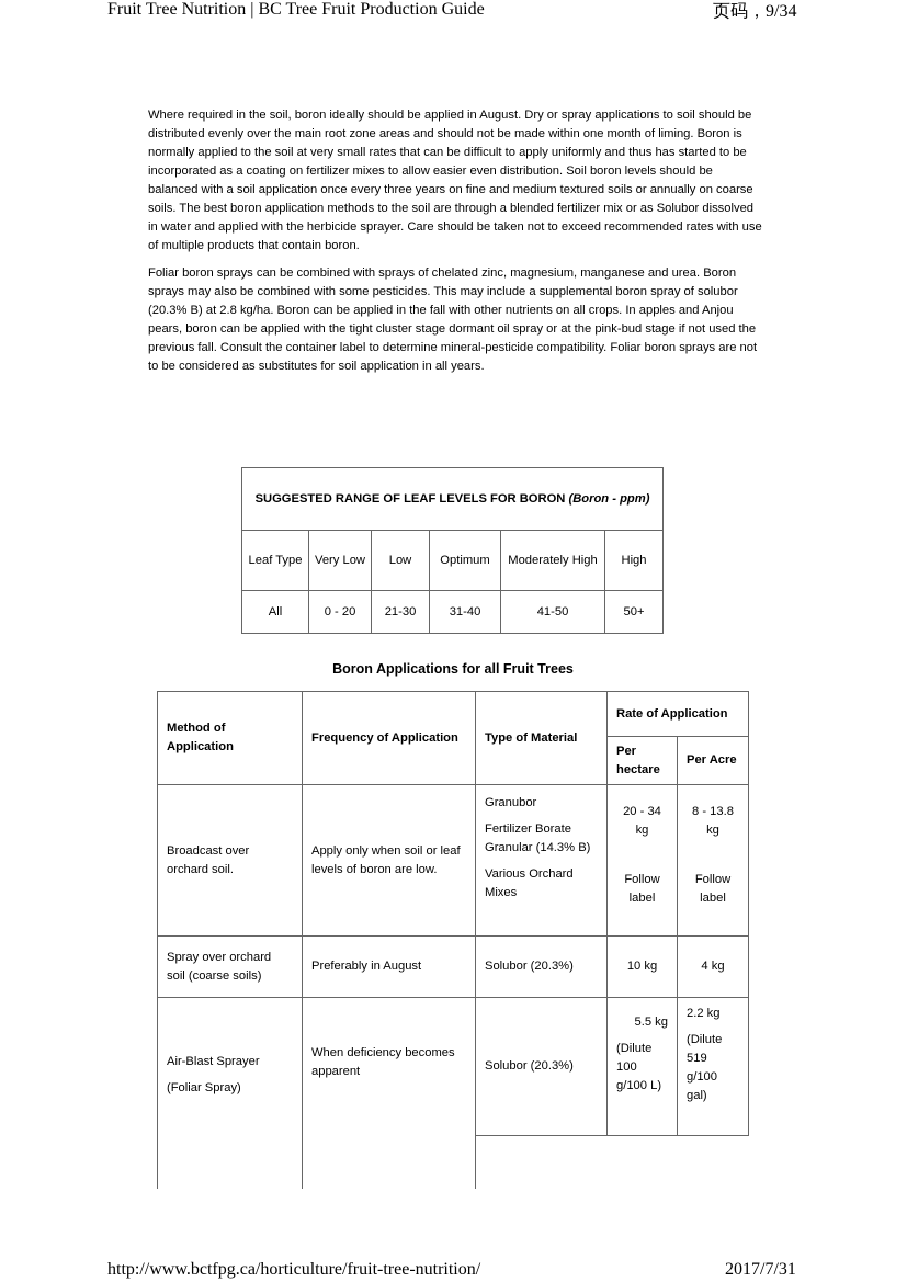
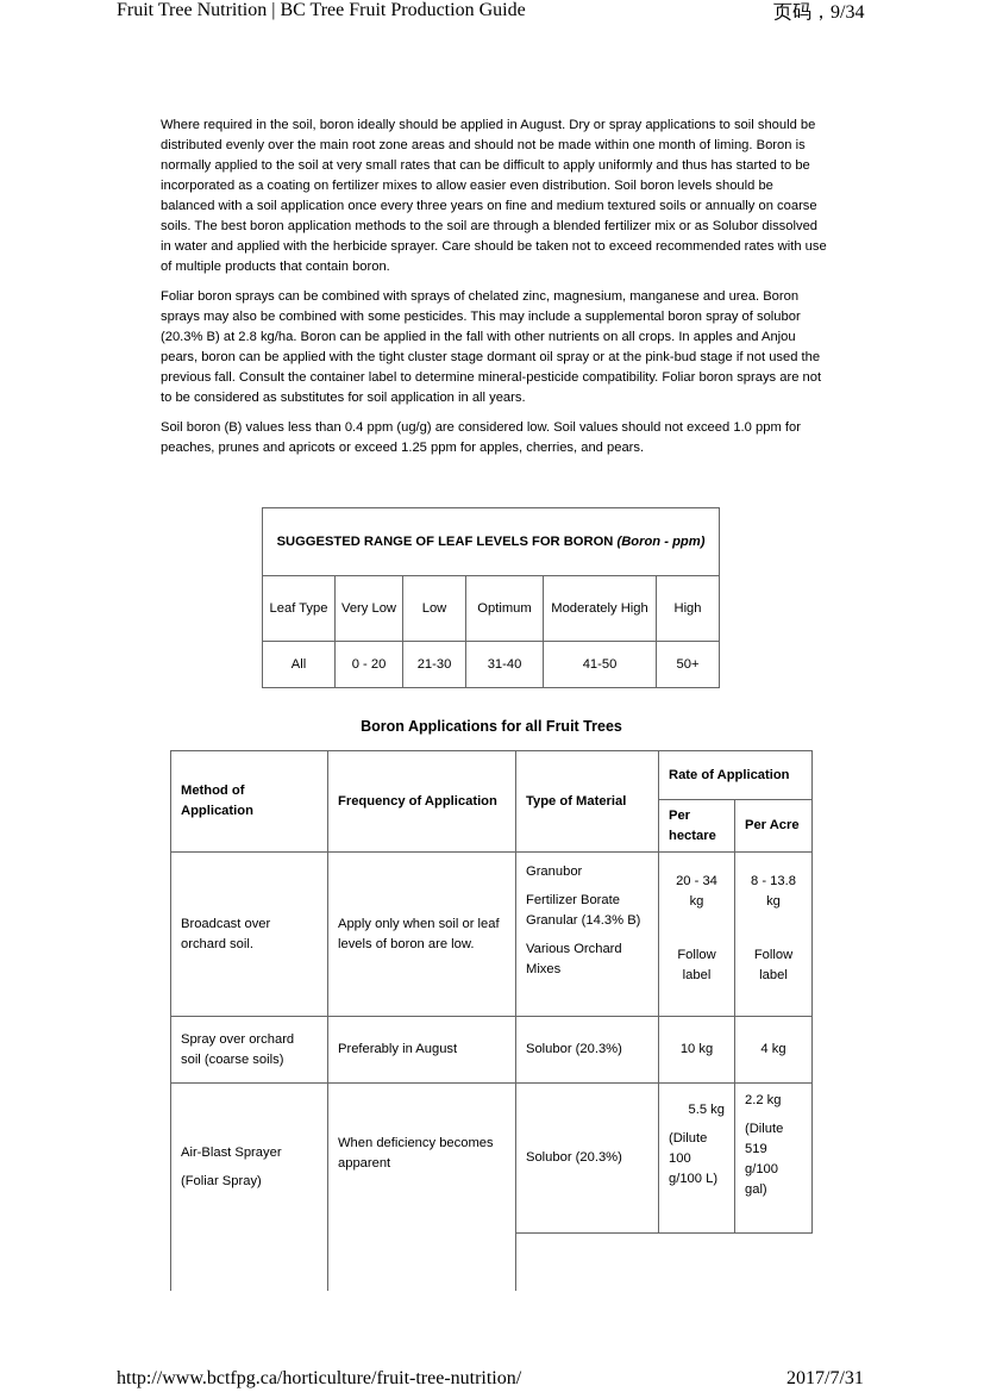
  Fruit Tree Nutrition | BC Tree Fruit Production Guide
  页码，9/34
  Where required in the soil, boron ideally should be applied in August. Dry or spray applications to soil should be distributed evenly over the main root zone areas and should not be made within one month of liming. Boron is normally applied to the soil at very small rates that can be difficult to apply uniformly and thus has started to be incorporated as a coating on fertilizer mixes to allow easier even distribution. Soil boron levels should be balanced with a soil application once every three years on fine and medium textured soils or annually on coarse soils. The best boron application methods to the soil are through a blended fertilizer mix or as Solubor dissolved in water and applied with the herbicide sprayer. Care should be taken not to exceed recommended rates with use of multiple products that contain boron.
  Foliar boron sprays can be combined with sprays of chelated zinc, magnesium, manganese and urea. Boron sprays may also be combined with some pesticides. This may include a supplemental boron spray of solubor (20.3% B) at 2.8 kg/ha. Boron can be applied in the fall with other nutrients on all crops. In apples and Anjou pears, boron can be applied with the tight cluster stage dormant oil spray or at the pink-bud stage if not used the previous fall. Consult the container label to determine mineral-pesticide compatibility. Foliar boron sprays are not to be considered as substitutes for soil application in all years.
+ Soil boron (B) values less than 0.4 ppm (ug/g) are considered low. Soil values should not exceed 1.0 ppm for peaches, prunes and apricots or exceed 1.25 ppm for apples, cherries, and pears.
  SUGGESTED RANGE OF LEAF LEVELS FOR BORON (Boron - ppm)
  Leaf Type	Very Low	Low	Optimum	Moderately High	High
  All	0 - 20	21-30	31-40	41-50	50+
  Boron Applications for all Fruit Trees
  Method of Application	Frequency of Application	Type of Material	Rate of Application
  Per hectare	Per Acre
  Broadcast over orchard soil.	Apply only when soil or leaf levels of boron are low.	Granubor Fertilizer Borate Granular (14.3% B) Various Orchard Mixes	20 - 34 kg Follow label	8 - 13.8 kg Follow label
  Spray over orchard soil (coarse soils)	Preferably in August	Solubor (20.3%)	10 kg	4 kg
  Air-Blast Sprayer (Foliar Spray)	When deficiency becomes apparent	Solubor (20.3%)	5.5 kg (Dilute 100 g/100 L)	2.2 kg (Dilute 519 g/100 gal)
  http://www.bctfpg.ca/horticulture/fruit-tree-nutrition/
  2017/7/31
